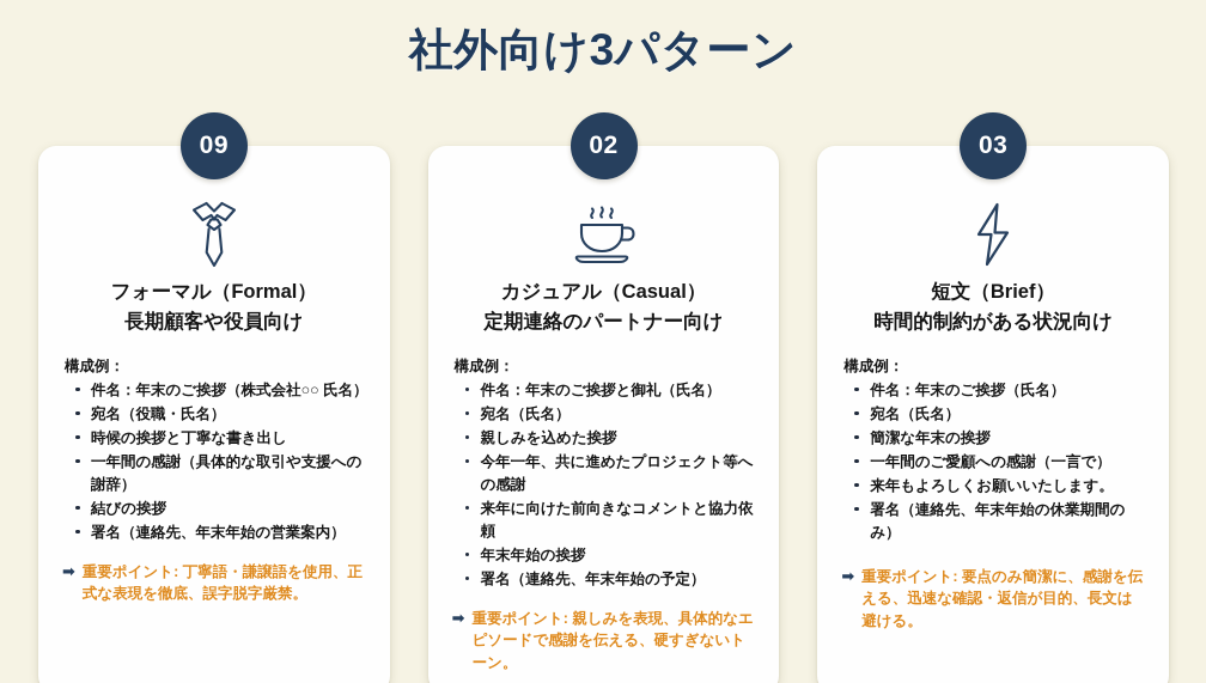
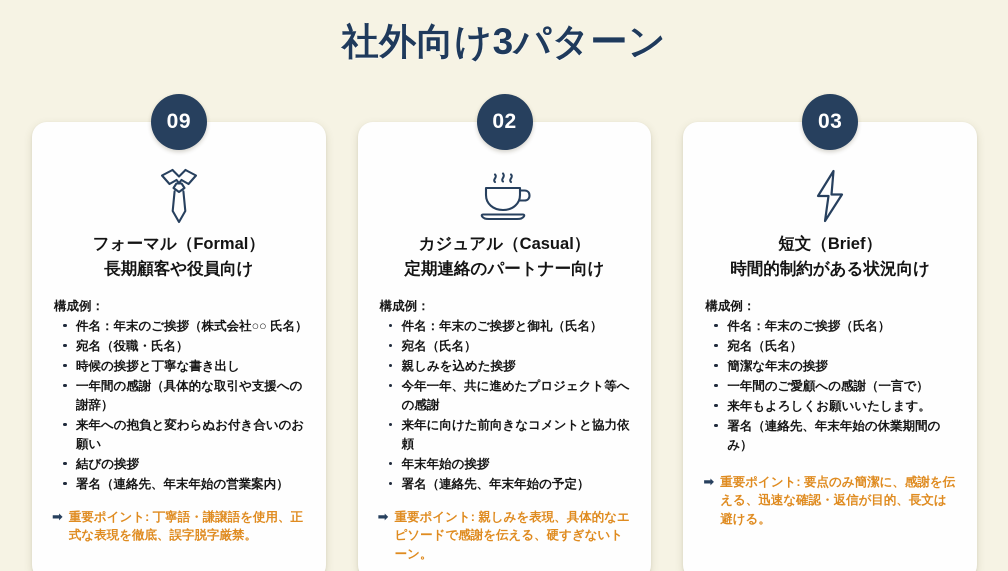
  社外向け3パターン
  09
  フォーマル（Formal）
  長期顧客や役員向け
  構成例：
  件名：年末のご挨拶（株式会社○○ 氏名）
  宛名（役職・氏名）
  時候の挨拶と丁寧な書き出し
  一年間の感謝（具体的な取引や支援への謝辞）
+ 来年への抱負と変わらぬお付き合いのお願い
  結びの挨拶
  署名（連絡先、年末年始の営業案内）
  ➡
  重要ポイント: 丁寧語・謙譲語を使用、正式な表現を徹底、誤字脱字厳禁。
  02
  カジュアル（Casual）
  定期連絡のパートナー向け
  構成例：
  件名：年末のご挨拶と御礼（氏名）
  宛名（氏名）
  親しみを込めた挨拶
  今年一年、共に進めたプロジェクト等への感謝
  来年に向けた前向きなコメントと協力依頼
  年末年始の挨拶
  署名（連絡先、年末年始の予定）
  ➡
  重要ポイント: 親しみを表現、具体的なエピソードで感謝を伝える、硬すぎないトーン。
  03
  短文（Brief）
  時間的制約がある状況向け
  構成例：
  件名：年末のご挨拶（氏名）
  宛名（氏名）
  簡潔な年末の挨拶
  一年間のご愛顧への感謝（一言で）
  来年もよろしくお願いいたします。
  署名（連絡先、年末年始の休業期間のみ）
  ➡
  重要ポイント: 要点のみ簡潔に、感謝を伝える、迅速な確認・返信が目的、長文は避ける。
